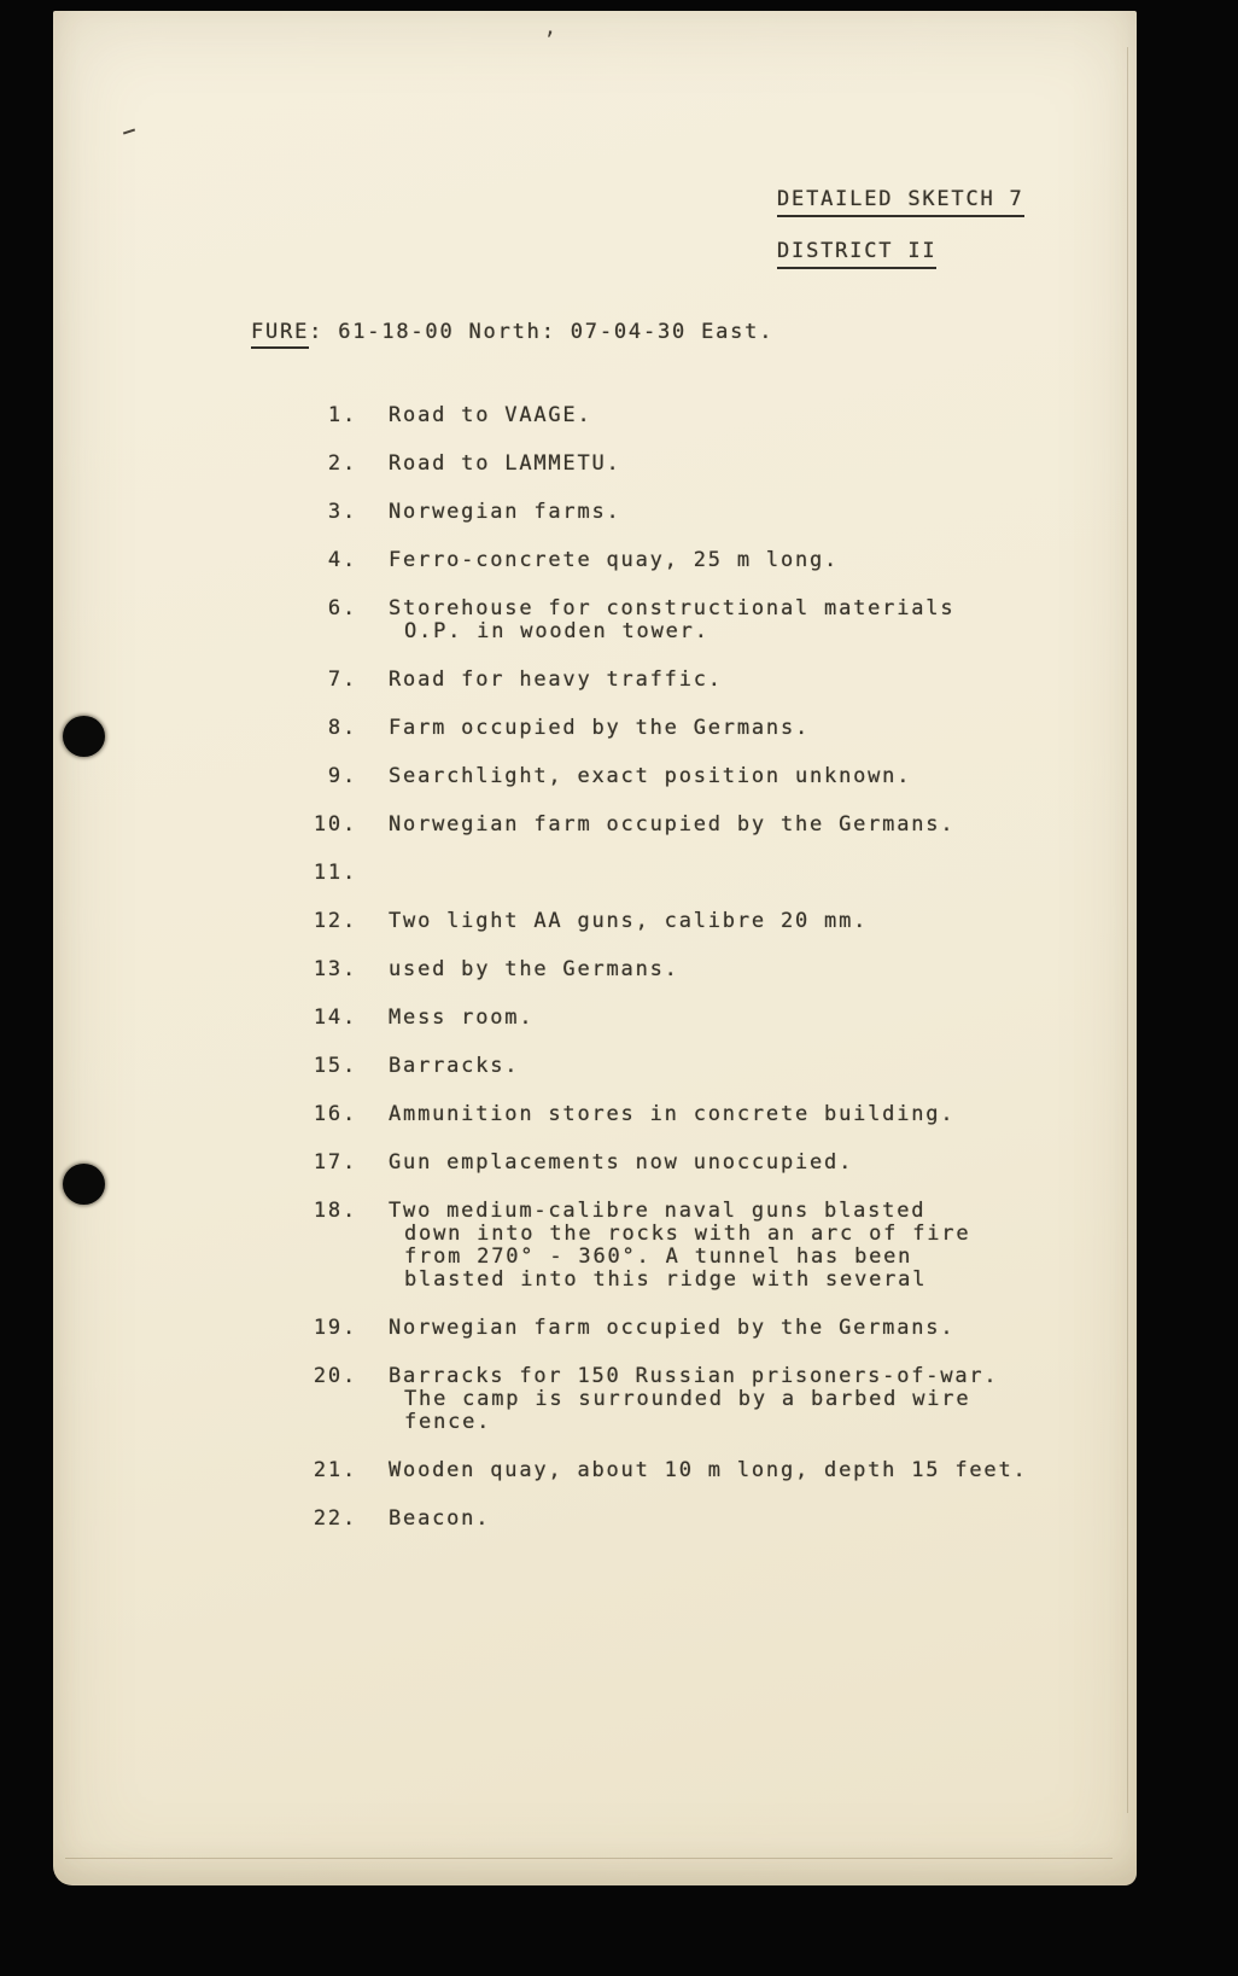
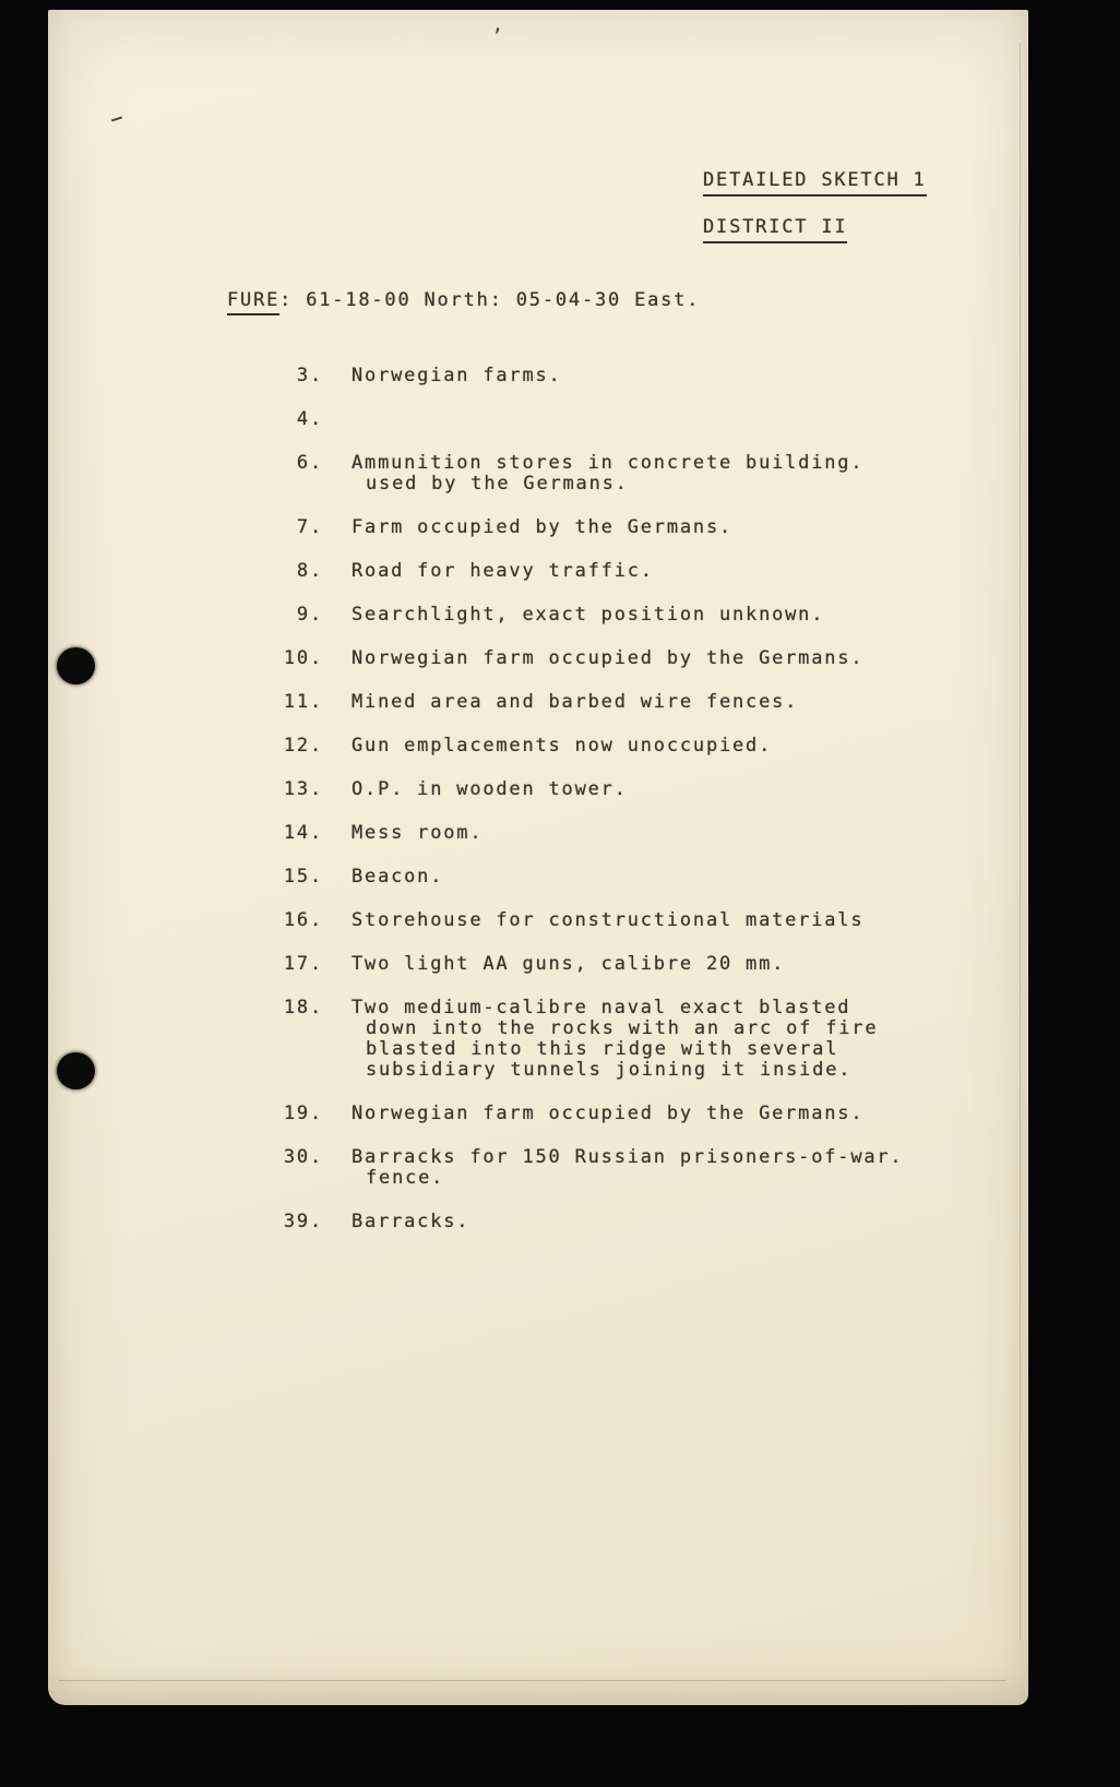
  ’
- DETAILED SKETCH 7
+ DETAILED SKETCH 1
  DISTRICT II
- FURE: 61-18-00 North: 07-04-30 East.
+ FURE: 61-18-00 North: 05-04-30 East.
- 1.
- Road to VAAGE.
- 2.
- Road to LAMMETU.
  3.
  Norwegian farms.
  4.
- Ferro-concrete quay, 25 m long.
  6.
- Storehouse for constructional materials
+ Ammunition stores in concrete building.
- O.P. in wooden tower.
+ used by the Germans.
  7.
- Road for heavy traffic.
+ Farm occupied by the Germans.
  8.
- Farm occupied by the Germans.
+ Road for heavy traffic.
  9.
  Searchlight, exact position unknown.
  10.
  Norwegian farm occupied by the Germans.
  11.
+ Mined area and barbed wire fences.
  12.
- Two light AA guns, calibre 20 mm.
+ Gun emplacements now unoccupied.
  13.
- used by the Germans.
+ O.P. in wooden tower.
  14.
  Mess room.
  15.
- Barracks.
+ Beacon.
  16.
- Ammunition stores in concrete building.
+ Storehouse for constructional materials
  17.
- Gun emplacements now unoccupied.
+ Two light AA guns, calibre 20 mm.
  18.
- Two medium-calibre naval guns blasted
+ Two medium-calibre naval exact blasted
  down into the rocks with an arc of fire
- from 270° - 360°. A tunnel has been
  blasted into this ridge with several
+ subsidiary tunnels joining it inside.
  19.
  Norwegian farm occupied by the Germans.
- 20.
+ 30.
  Barracks for 150 Russian prisoners-of-war.
- The camp is surrounded by a barbed wire
  fence.
- 21.
- Wooden quay, about 10 m long, depth 15 feet.
- 22.
+ 39.
- Beacon.
+ Barracks.
